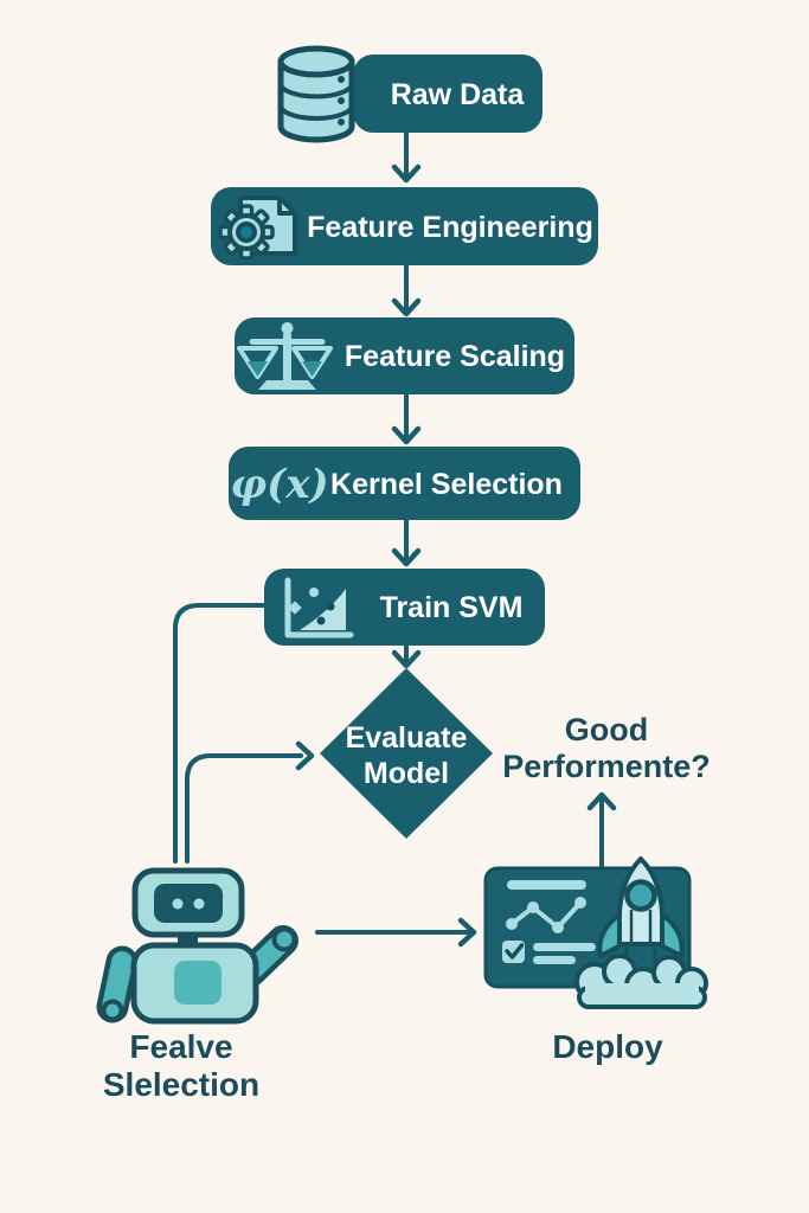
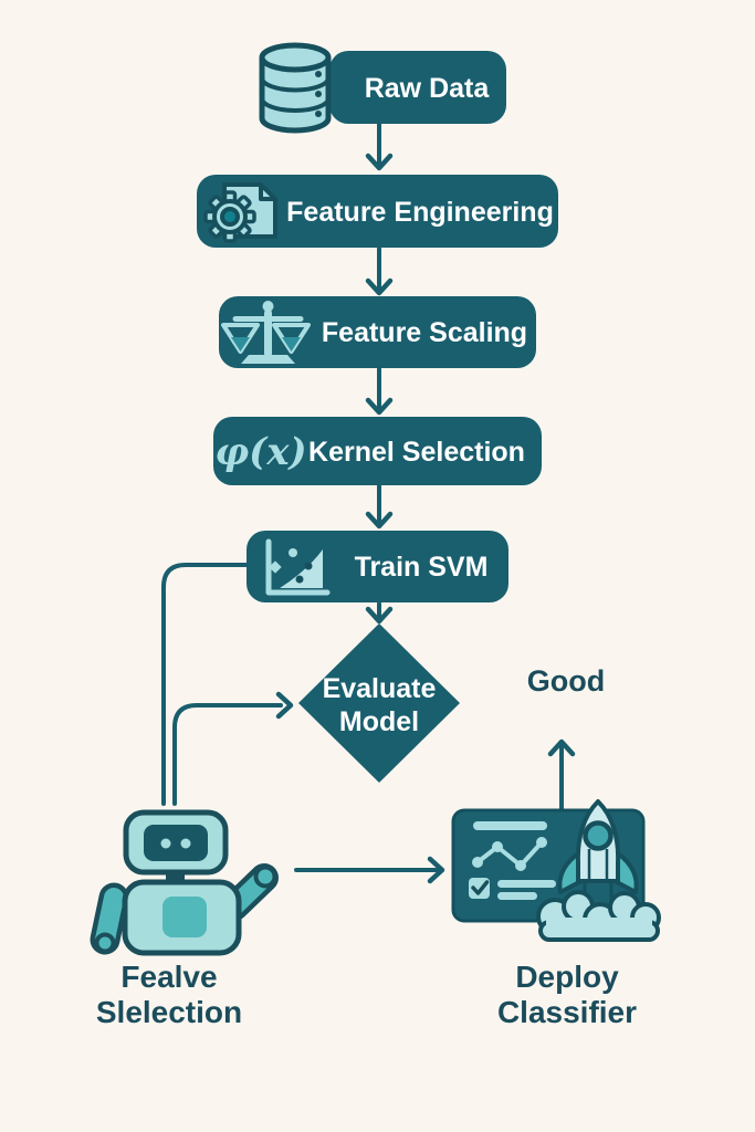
  Raw Data
  Feature Engineering
  Feature Scaling
  φ(x)
  Kernel Selection
  Train SVM
  Evaluate
  Model
  Good
- Performente?
  Fealve
  Slelection
  Deploy
+ Classifier
